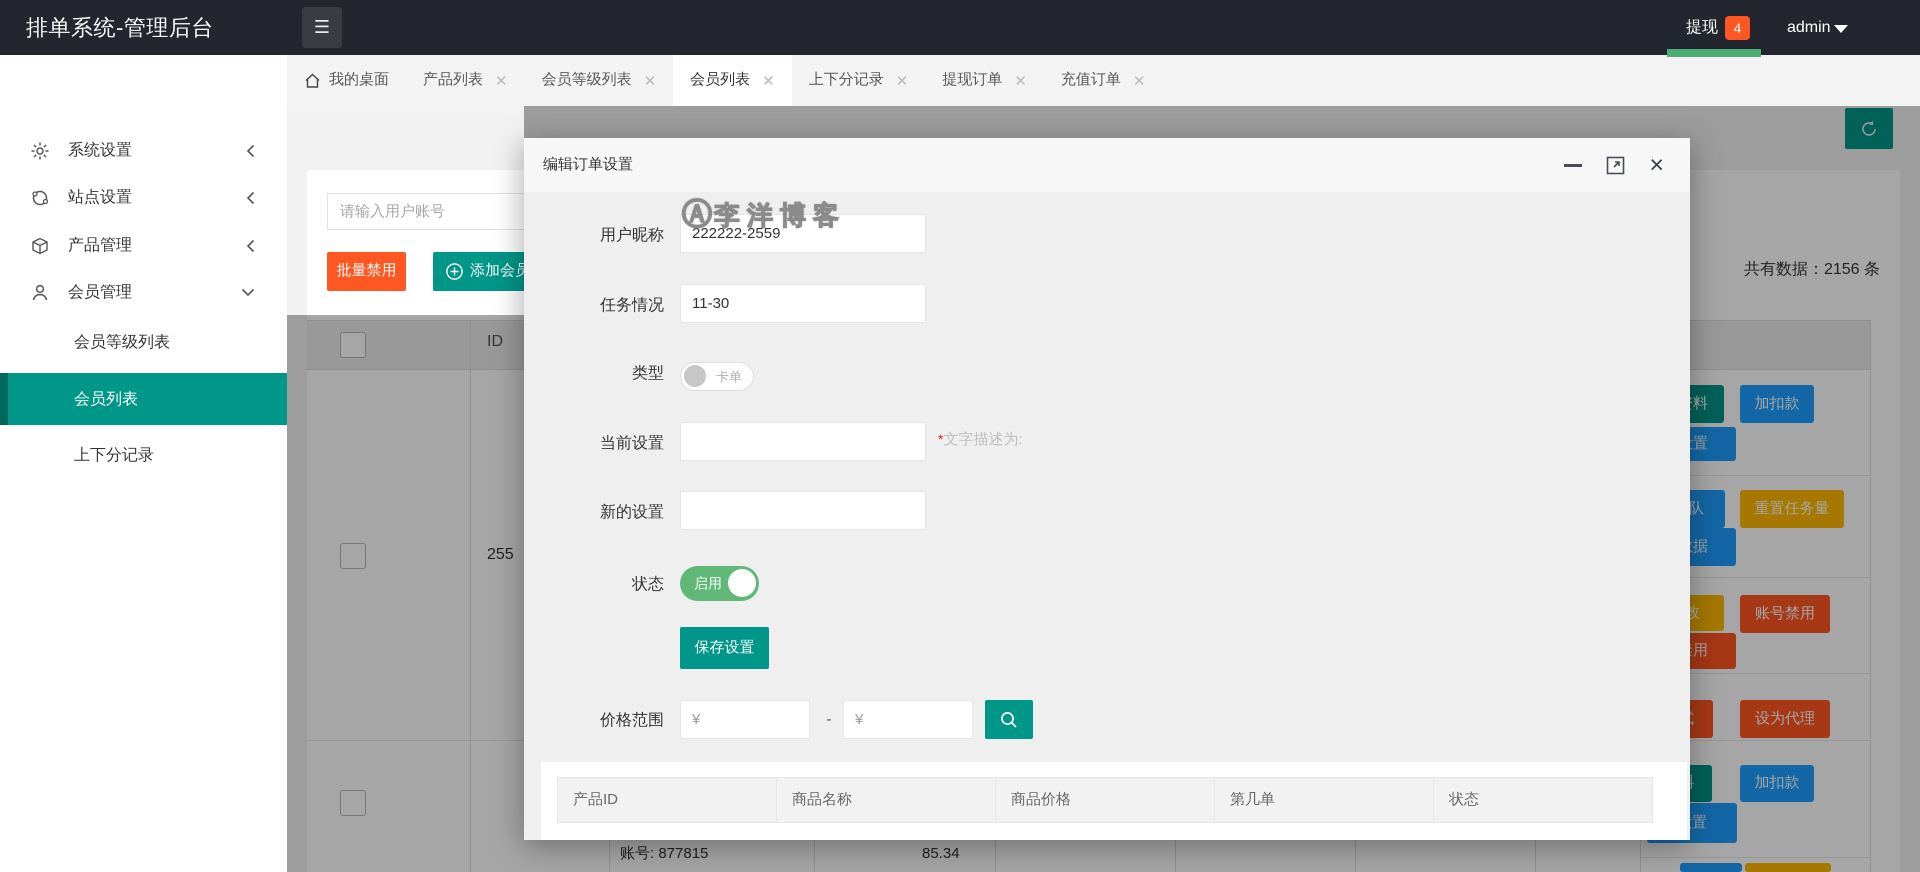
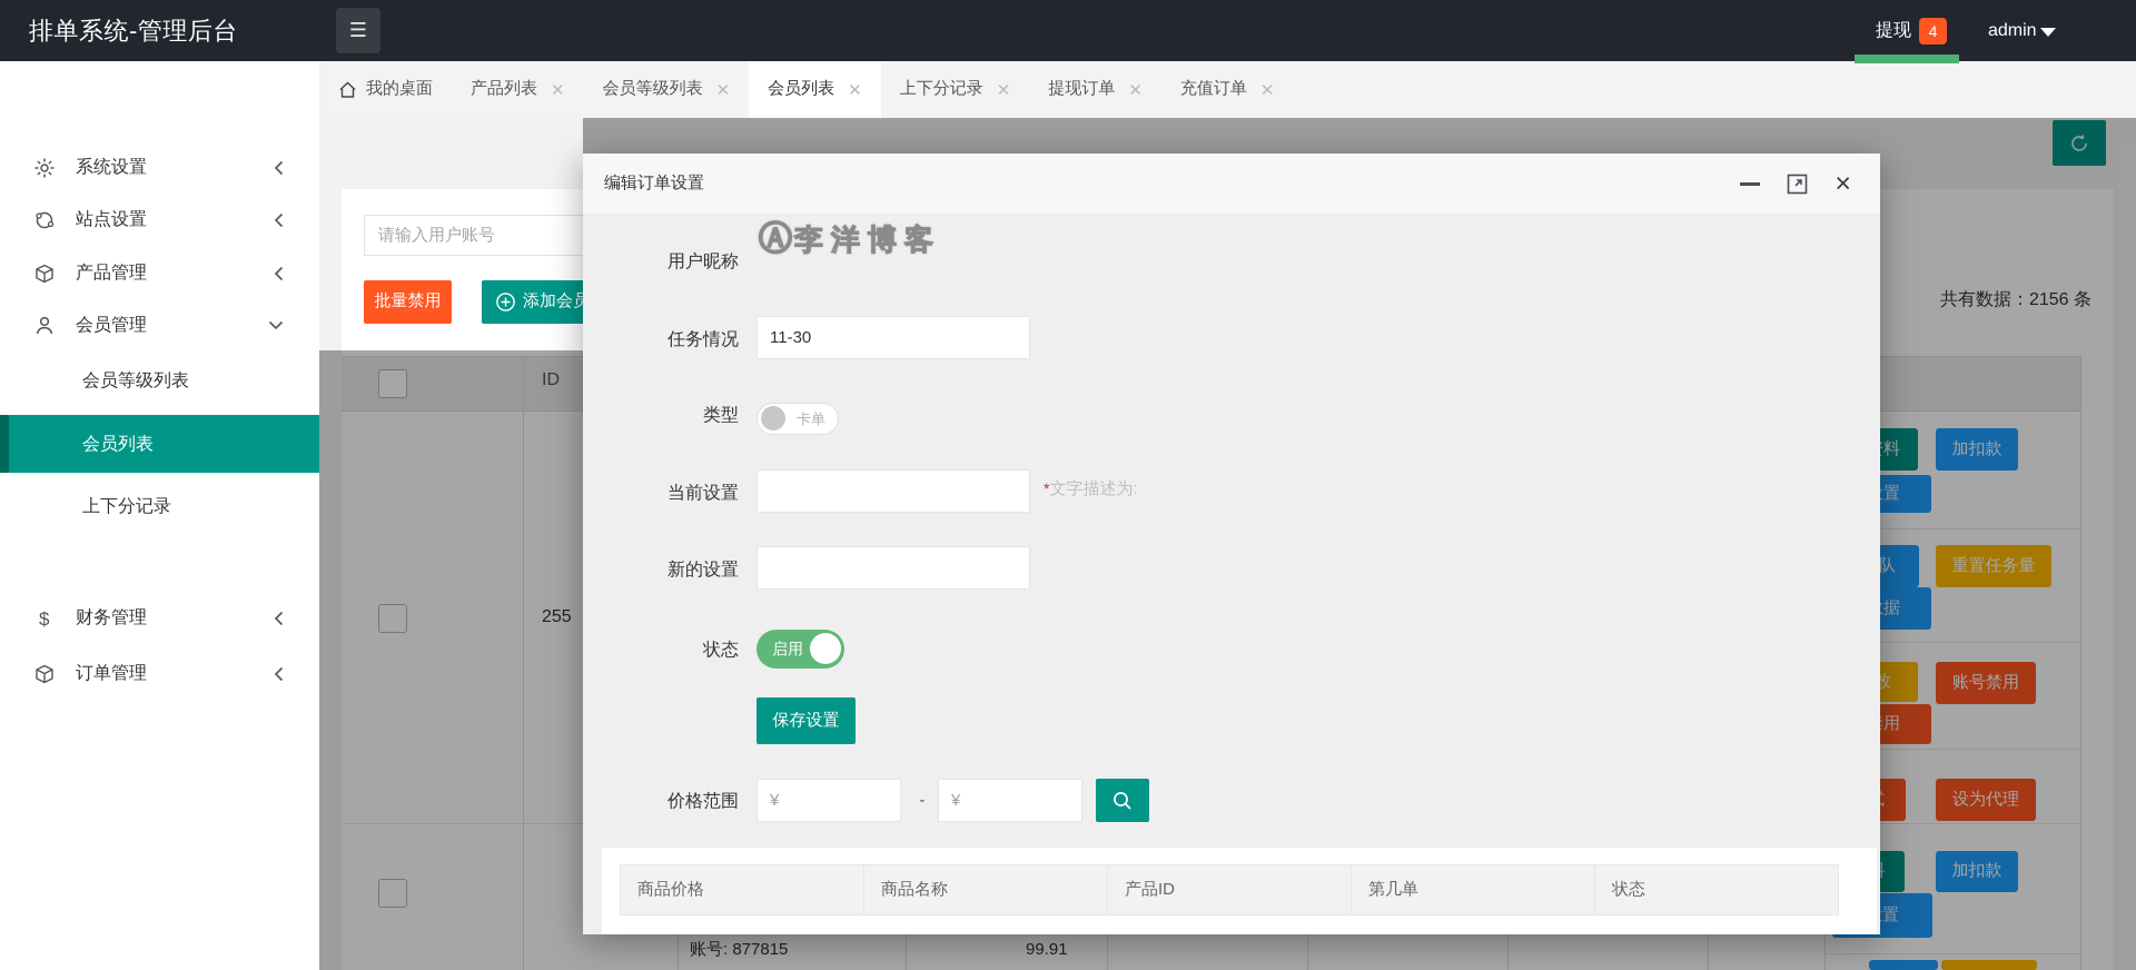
  请输入用户账号
  批量禁用
  添加会员
  共有数据：2156 条
  ID
  255
  账号: 877815
- 85.34
+ 99.91
  加扣款
  队
  重置任务量
  改
  账号禁用
  设为代理
  加扣款
  排单系统-管理后台
  ☰
  提现
  4
  admin
  我的桌面
  产品列表
  ✕
  会员等级列表
  ✕
  会员列表
  ✕
  上下分记录
  ✕
  提现订单
  ✕
  充值订单
  ✕
  系统设置
  站点设置
  产品管理
  会员管理
  会员等级列表
  会员列表
  上下分记录
+ $
+ 财务管理
+ 订单管理
  编辑订单设置
  ×
  Ⓐ李洋博客
  用户昵称
- 222222-2559
  任务情况
  11-30
  类型
  卡单
  当前设置
  *文字描述为:
  新的设置
  状态
  启用
  保存设置
  价格范围
  ¥
  -
  ¥
- 产品ID
+ 商品价格
  商品名称
- 商品价格
+ 产品ID
  第几单
  状态
